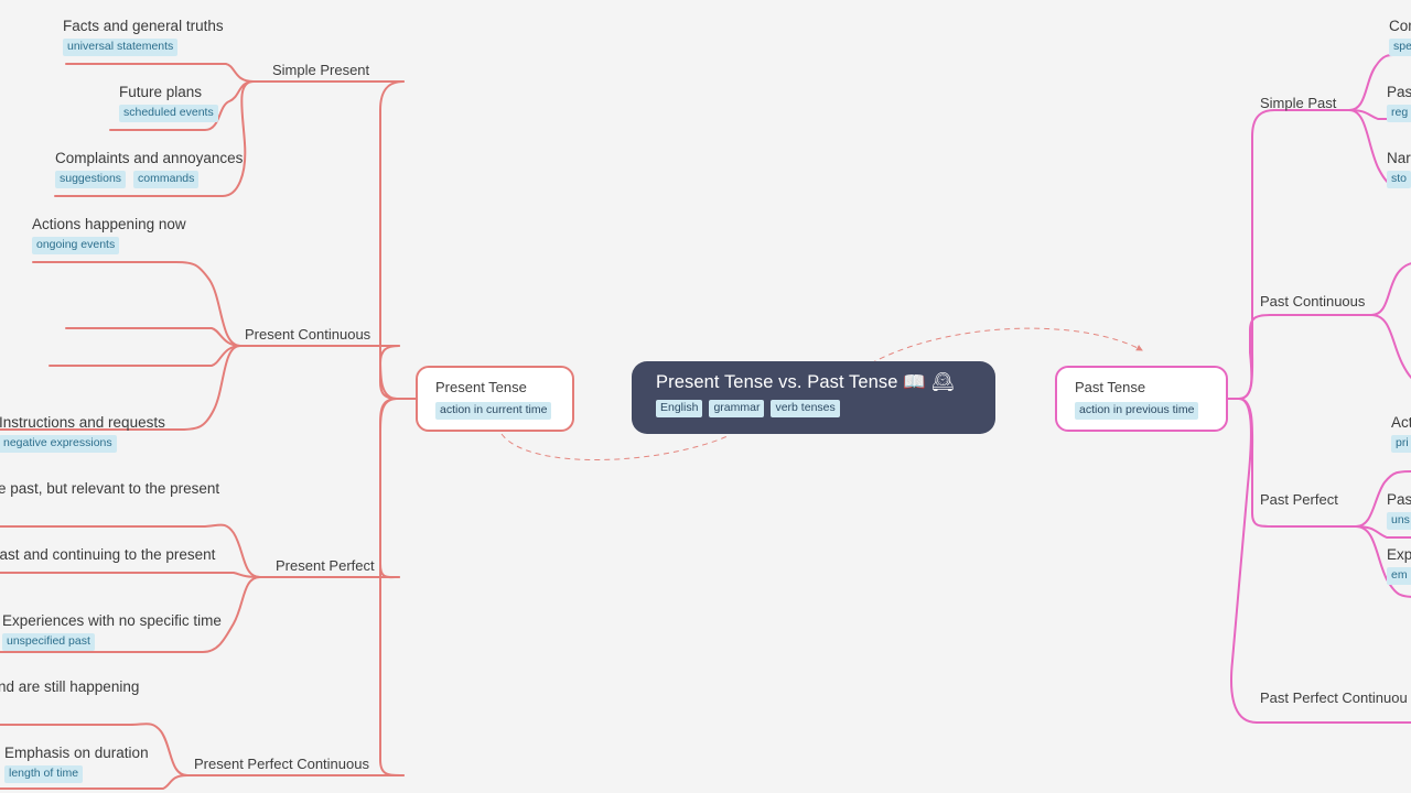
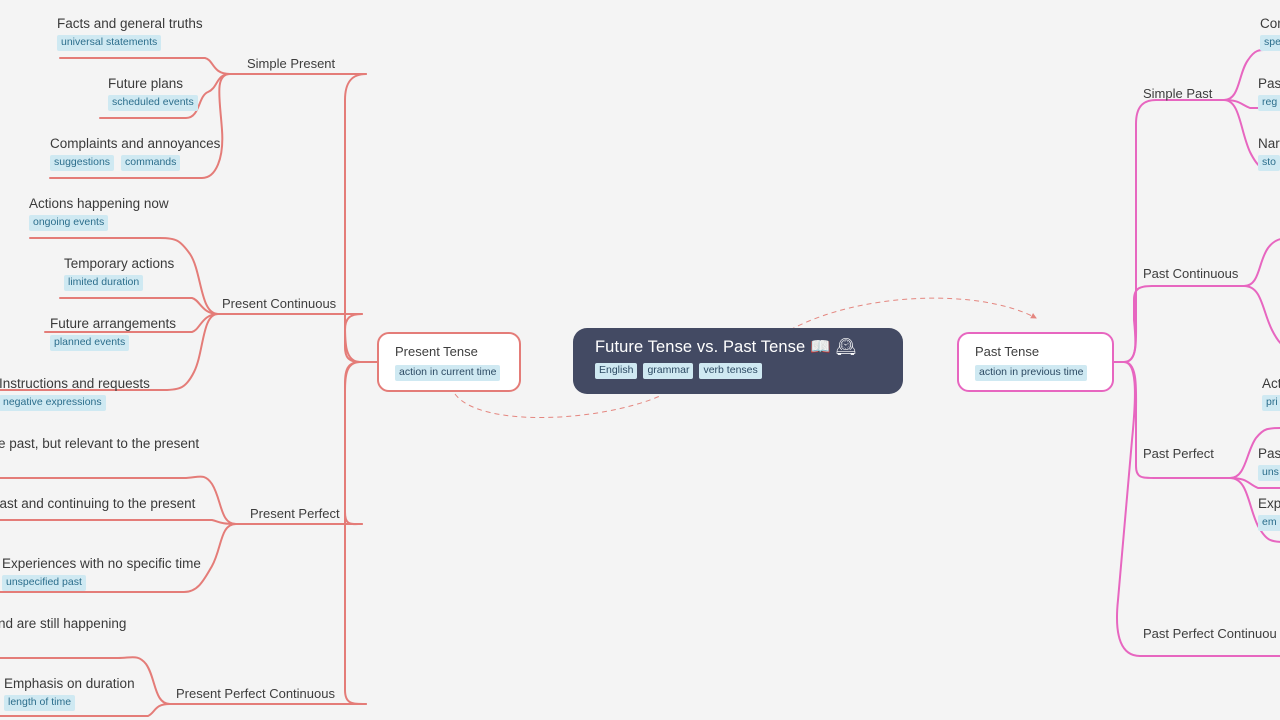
- Present Tense vs. Past Tense 📖 🕰
+ Future Tense vs. Past Tense 📖 🕰
  English
  grammar
  verb tenses
  Present Tense
  action in current time
  Past Tense
  action in previous time
  Simple Present
  Present Continuous
  Present Perfect
  Present Perfect Continuous
  Simple Past
  Past Continuous
  Past Perfect
  Past Perfect Continuou
  Facts and general truths
  universal statements
  Future plans
  scheduled events
  Complaints and annoyances
  suggestions
  commands
  Actions happening now
  ongoing events
+ Temporary actions
+ limited duration
+ Future arrangements
+ planned events
  Instructions and requests
  negative expressions
  e past, but relevant to the present
  ast and continuing to the present
  Experiences with no specific time
  unspecified past
  nd are still happening
  Emphasis on duration
  length of time
  spe
  Pas
  reg
  Nar
  sto
  pri
  Pas
  uns
  Exp
  em
